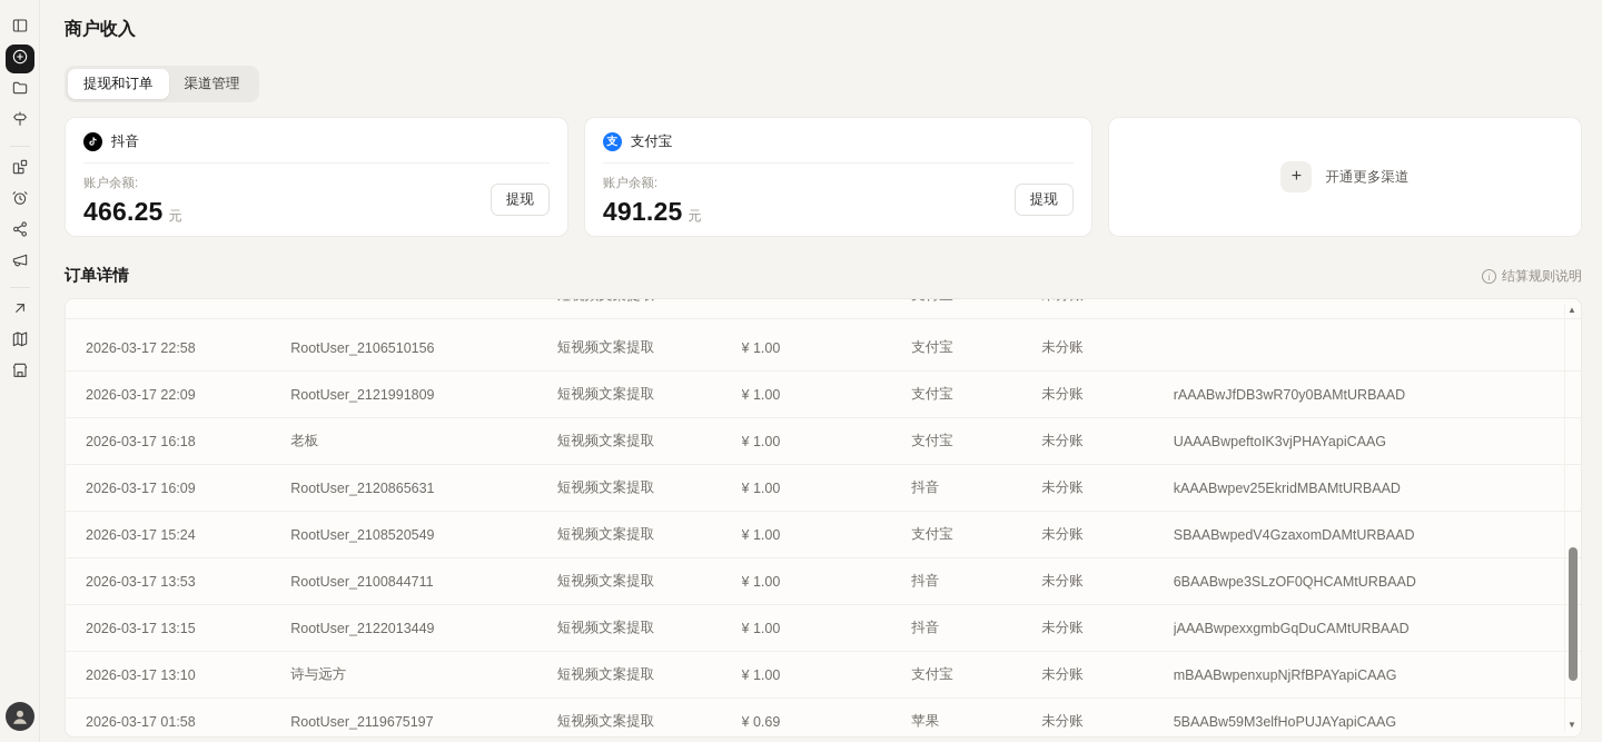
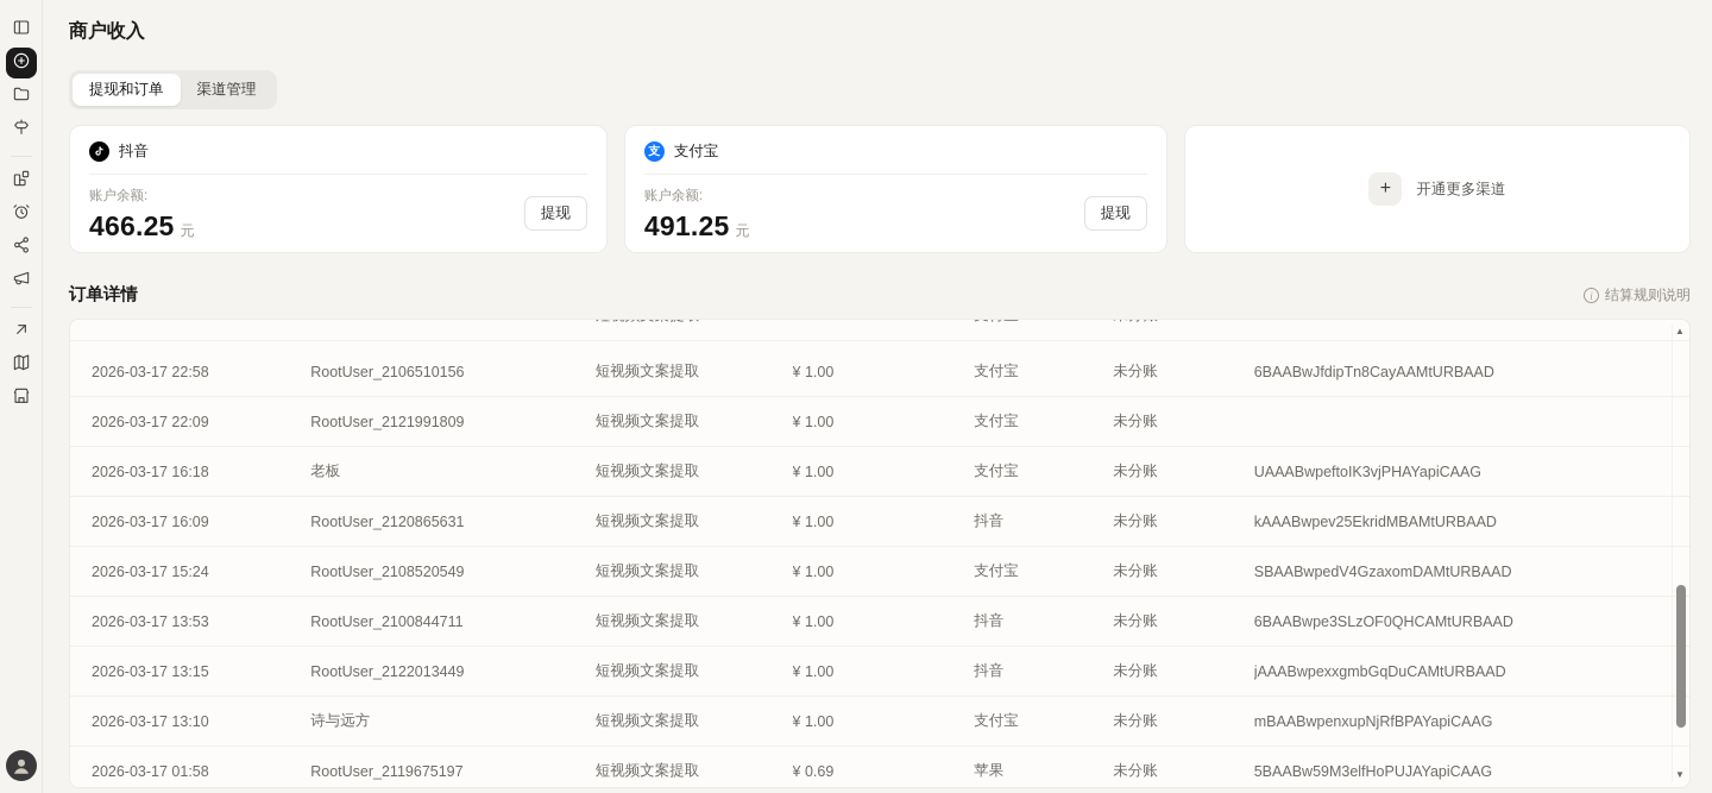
  商户收入
  提现和订单
  渠道管理
  抖音
  账户余额:
  466.25
  元
  提现
  支
  支付宝
  账户余额:
  491.25
  元
  提现
  +
  开通更多渠道
  订单详情
  i
  结算规则说明
  2026-03-17 22:58
  RootUser_2106510156
  短视频文案提取
  ¥ 1.00
  支付宝
  未分账
+ 6BAABwJfdipTn8CayAAMtURBAAD
  2026-03-17 22:09
  RootUser_2121991809
  短视频文案提取
  ¥ 1.00
  支付宝
  未分账
- rAAABwJfDB3wR70y0BAMtURBAAD
  2026-03-17 16:18
  老板
  短视频文案提取
  ¥ 1.00
  支付宝
  未分账
  UAAABwpeftoIK3vjPHAYapiCAAG
  2026-03-17 16:09
  RootUser_2120865631
  短视频文案提取
  ¥ 1.00
  抖音
  未分账
  kAAABwpev25EkridMBAMtURBAAD
  2026-03-17 15:24
  RootUser_2108520549
  短视频文案提取
  ¥ 1.00
  支付宝
  未分账
  SBAABwpedV4GzaxomDAMtURBAAD
  2026-03-17 13:53
  RootUser_2100844711
  短视频文案提取
  ¥ 1.00
  抖音
  未分账
  6BAABwpe3SLzOF0QHCAMtURBAAD
  2026-03-17 13:15
  RootUser_2122013449
  短视频文案提取
  ¥ 1.00
  抖音
  未分账
  jAAABwpexxgmbGqDuCAMtURBAAD
  2026-03-17 13:10
  诗与远方
  短视频文案提取
  ¥ 1.00
  支付宝
  未分账
  mBAABwpenxupNjRfBPAYapiCAAG
  2026-03-17 01:58
  RootUser_2119675197
  短视频文案提取
  ¥ 0.69
  苹果
  未分账
  5BAABw59M3elfHoPUJAYapiCAAG
  ▲
  ▼
